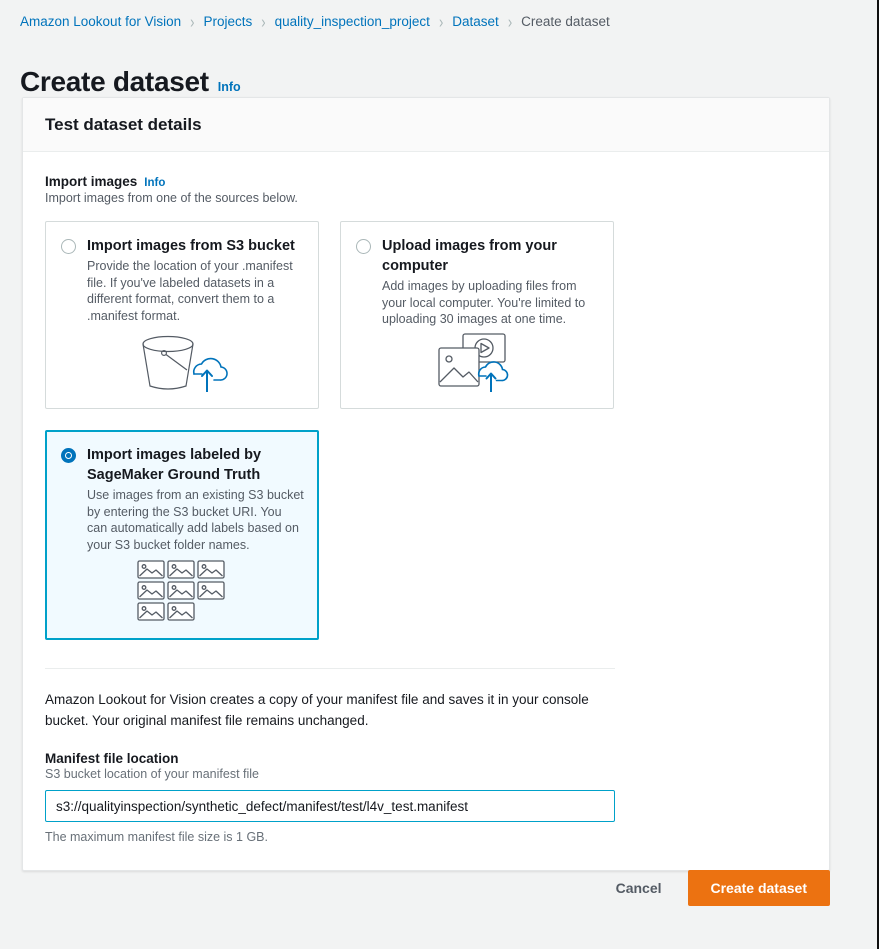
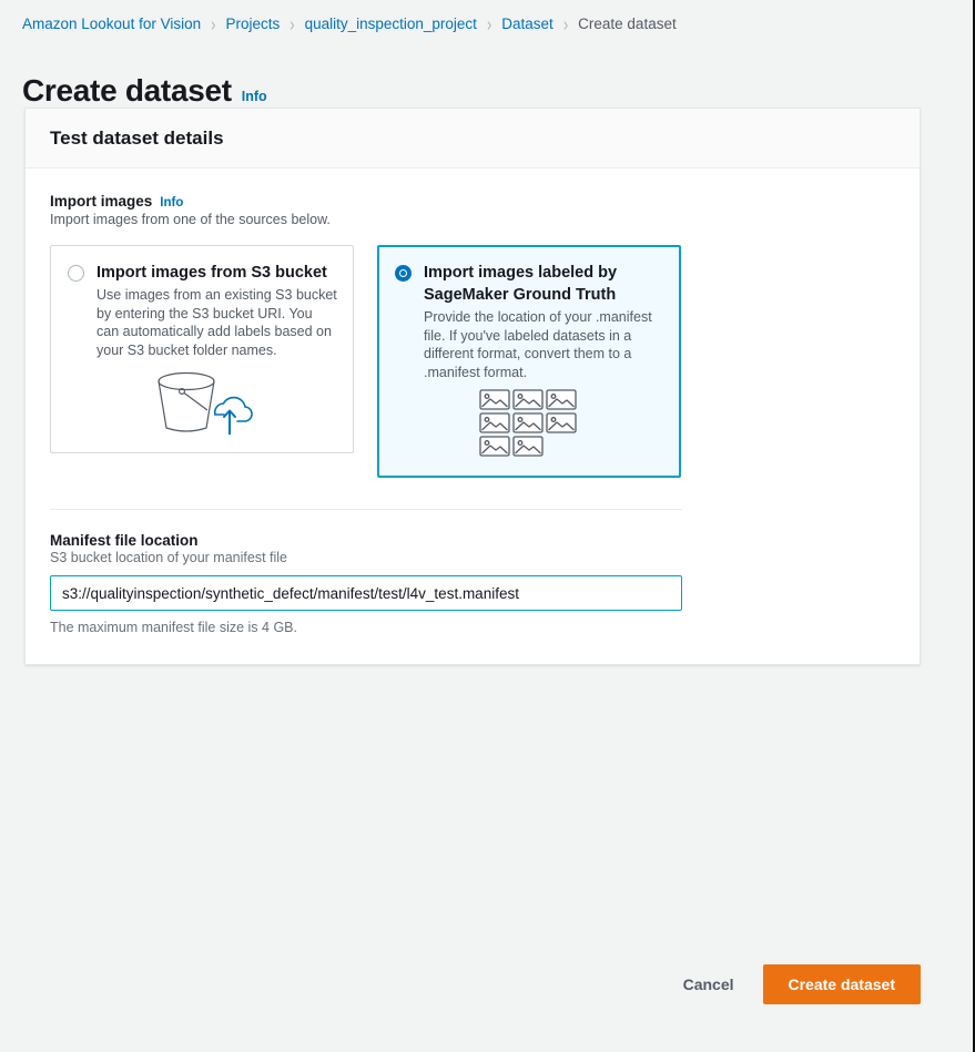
  Amazon Lookout for Vision
  ›
  Projects
  ›
  quality_inspection_project
  ›
  Dataset
  ›
  Create dataset
  Create dataset
  Info
  Test dataset details
  Import images
  Info
  Import images from one of the sources below.
  Import images from S3 bucket
- Provide the location of your .manifest file. If you've labeled datasets in a different format, convert them to a .manifest format.
+ Use images from an existing S3 bucket by entering the S3 bucket URI. You can automatically add labels based on your S3 bucket folder names.
- Upload images from your computer
- Add images by uploading files from your local computer. You're limited to uploading 30 images at one time.
  Import images labeled by SageMaker Ground Truth
- Use images from an existing S3 bucket by entering the S3 bucket URI. You can automatically add labels based on your S3 bucket folder names.
+ Provide the location of your .manifest file. If you've labeled datasets in a different format, convert them to a .manifest format.
- Amazon Lookout for Vision creates a copy of your manifest file and saves it in your console bucket. Your original manifest file remains unchanged.
  Manifest file location
  S3 bucket location of your manifest file
  s3://qualityinspection/synthetic_defect/manifest/test/l4v_test.manifest
- The maximum manifest file size is 1 GB.
+ The maximum manifest file size is 4 GB.
  Cancel
  Create dataset
